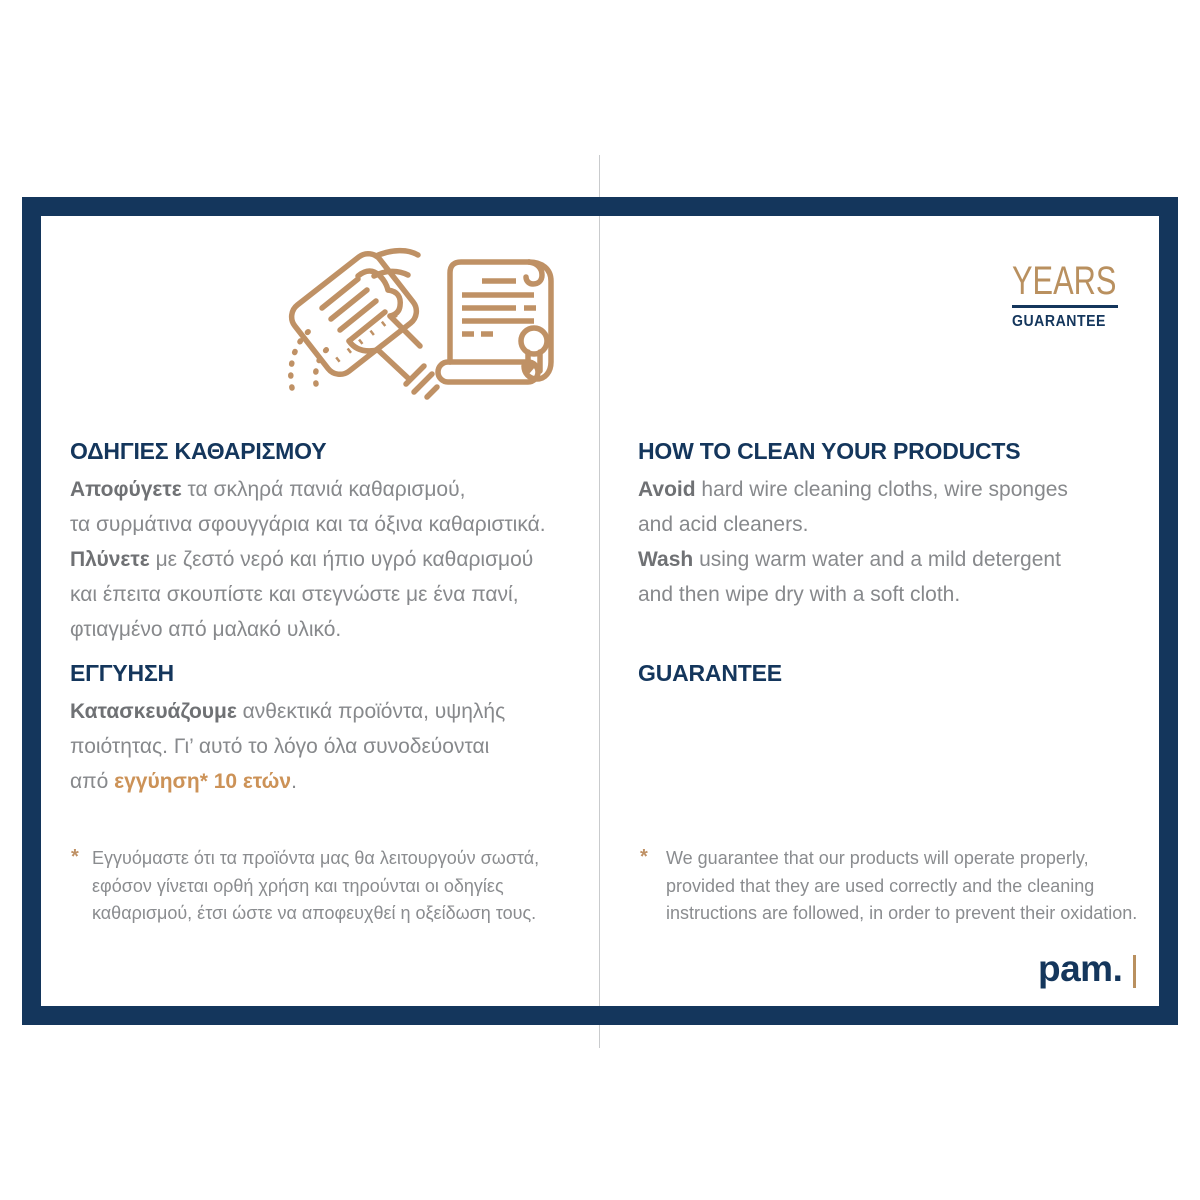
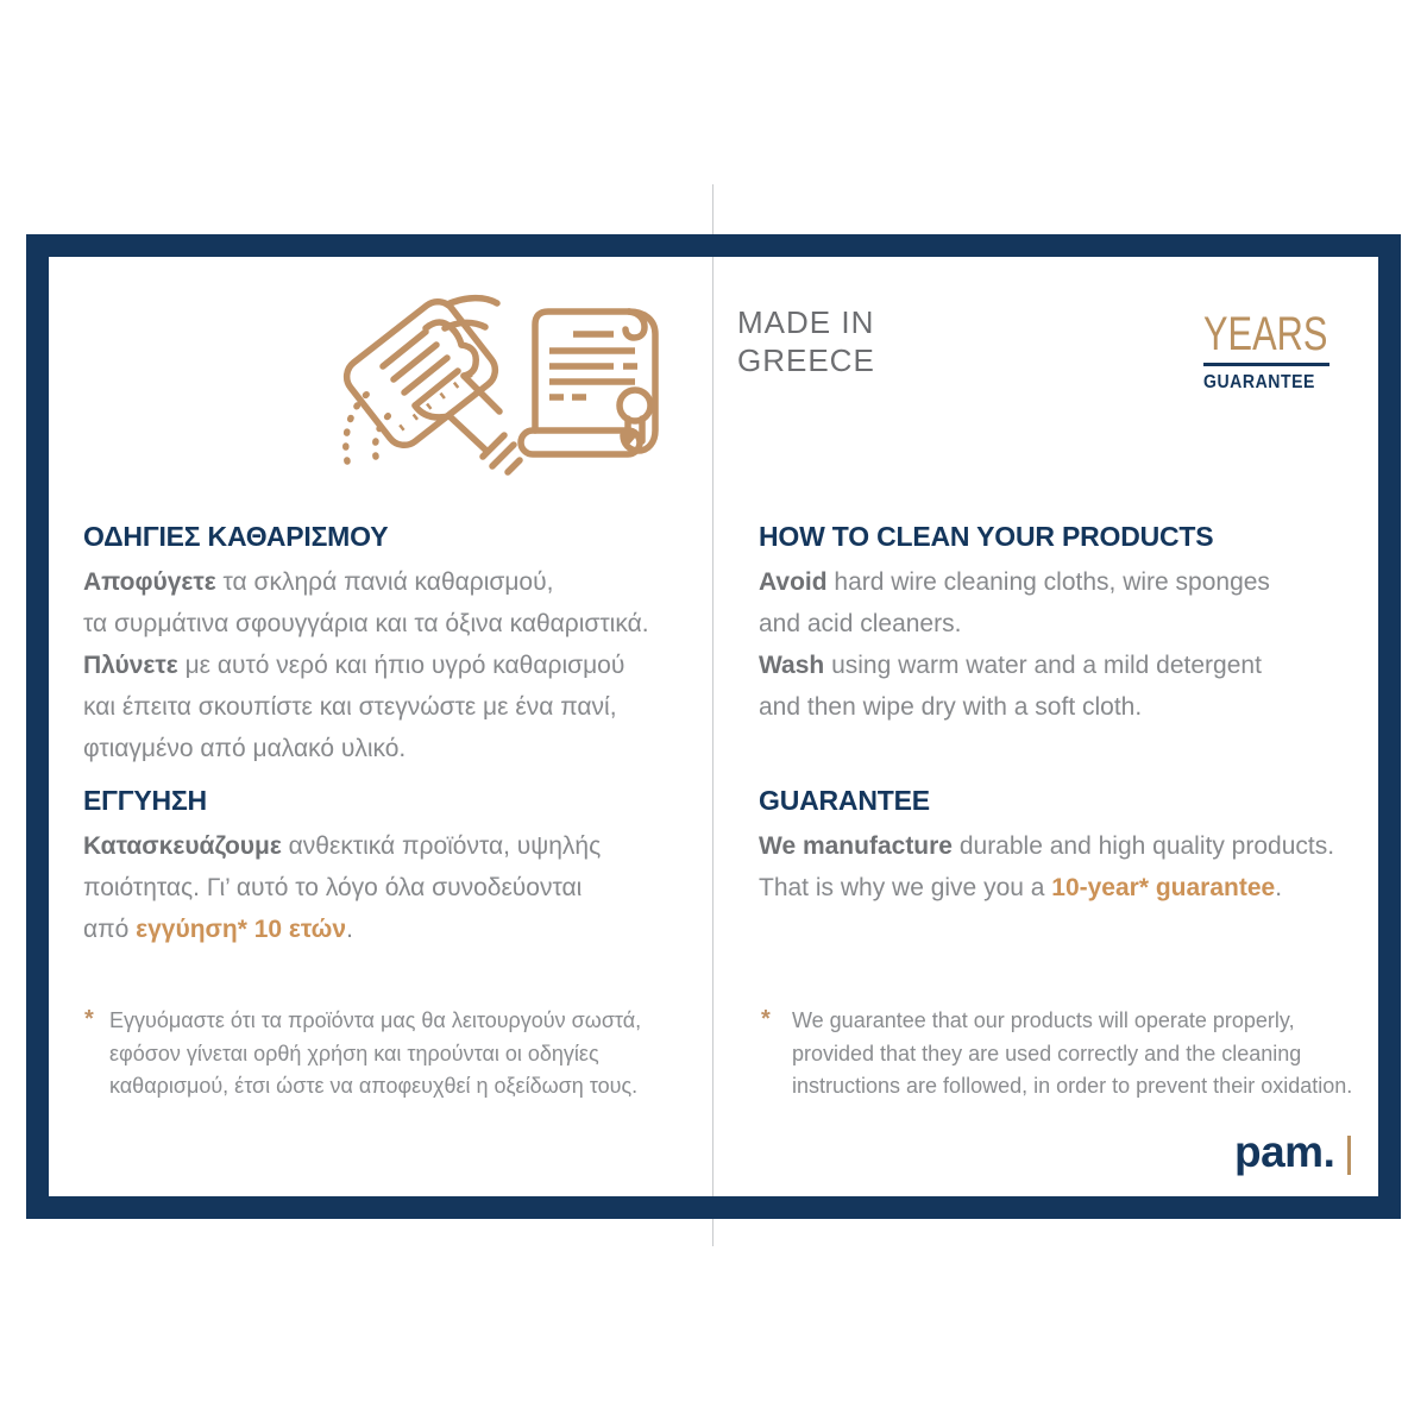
+ MADE IN
+ GREECE
  YEARS
  GUARANTEE
  ΟΔΗΓΙΕΣ ΚΑΘΑΡΙΣΜΟΥ
  Αποφύγετε τα σκληρά πανιά καθαρισμού,
  τα συρμάτινα σφουγγάρια και τα όξινα καθαριστικά.
- Πλύνετε με ζεστό νερό και ήπιο υγρό καθαρισμού
+ Πλύνετε με αυτό νερό και ήπιο υγρό καθαρισμού
  και έπειτα σκουπίστε και στεγνώστε με ένα πανί,
  φτιαγμένο από μαλακό υλικό.
  ΕΓΓΥΗΣΗ
  Κατασκευάζουμε ανθεκτικά προϊόντα, υψηλής
  ποιότητας. Γι’ αυτό το λόγο όλα συνοδεύονται
  από εγγύηση* 10 ετών.
  *
  Εγγυόμαστε ότι τα προϊόντα μας θα λειτουργούν σωστά,
  εφόσον γίνεται ορθή χρήση και τηρούνται οι οδηγίες
  καθαρισμού, έτσι ώστε να αποφευχθεί η οξείδωση τους.
  HOW TO CLEAN YOUR PRODUCTS
  Avoid hard wire cleaning cloths, wire sponges
  and acid cleaners.
  Wash using warm water and a mild detergent
  and then wipe dry with a soft cloth.
  GUARANTEE
+ We manufacture durable and high quality products.
+ That is why we give you a 10-year* guarantee.
  *
  We guarantee that our products will operate properly,
  provided that they are used correctly and the cleaning
  instructions are followed, in order to prevent their oxidation.
  pam.
